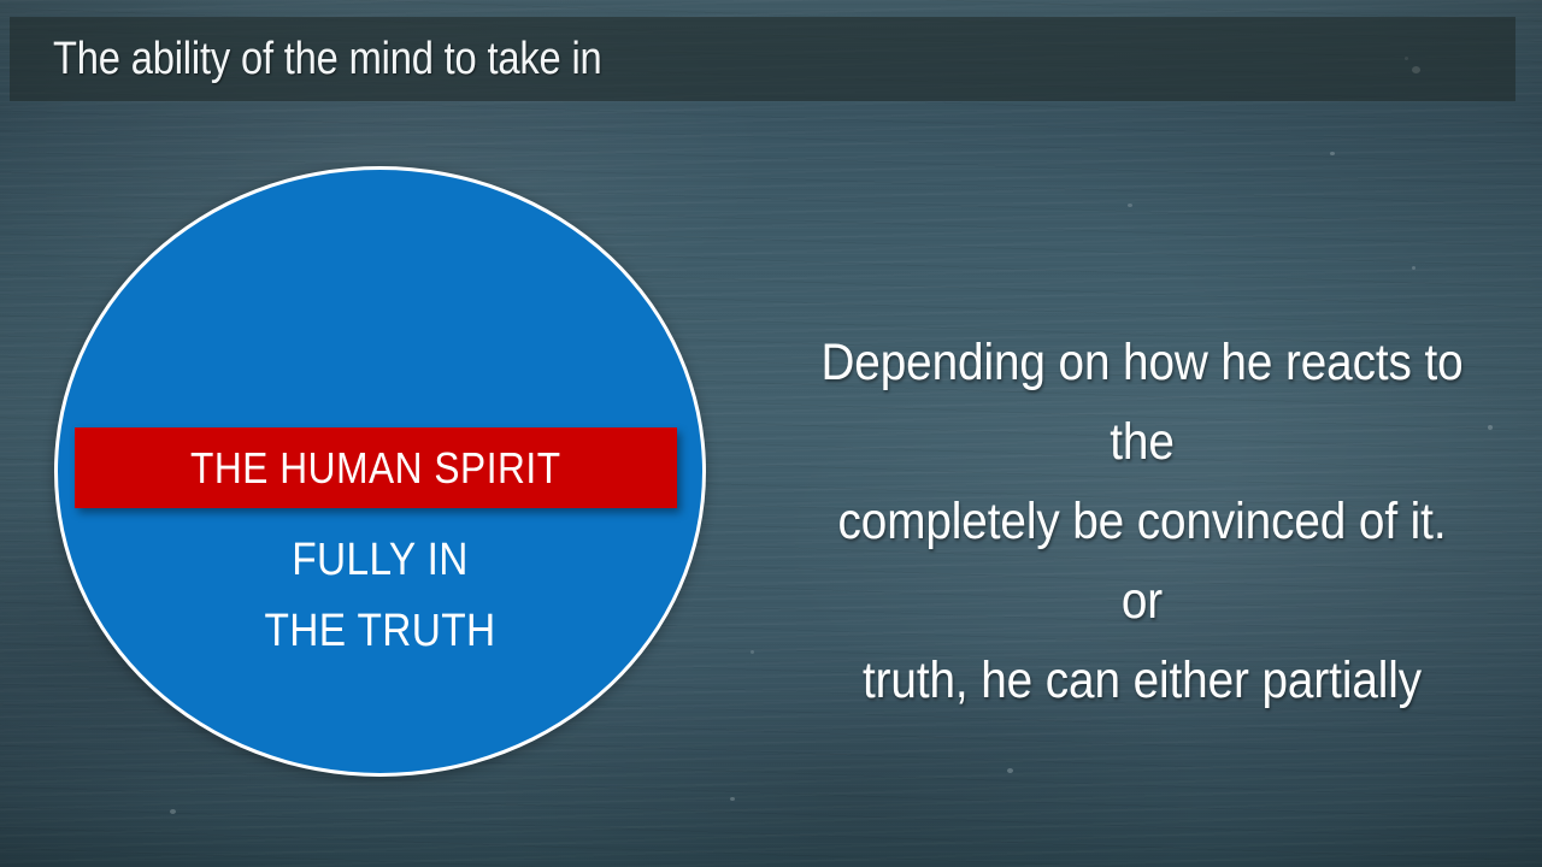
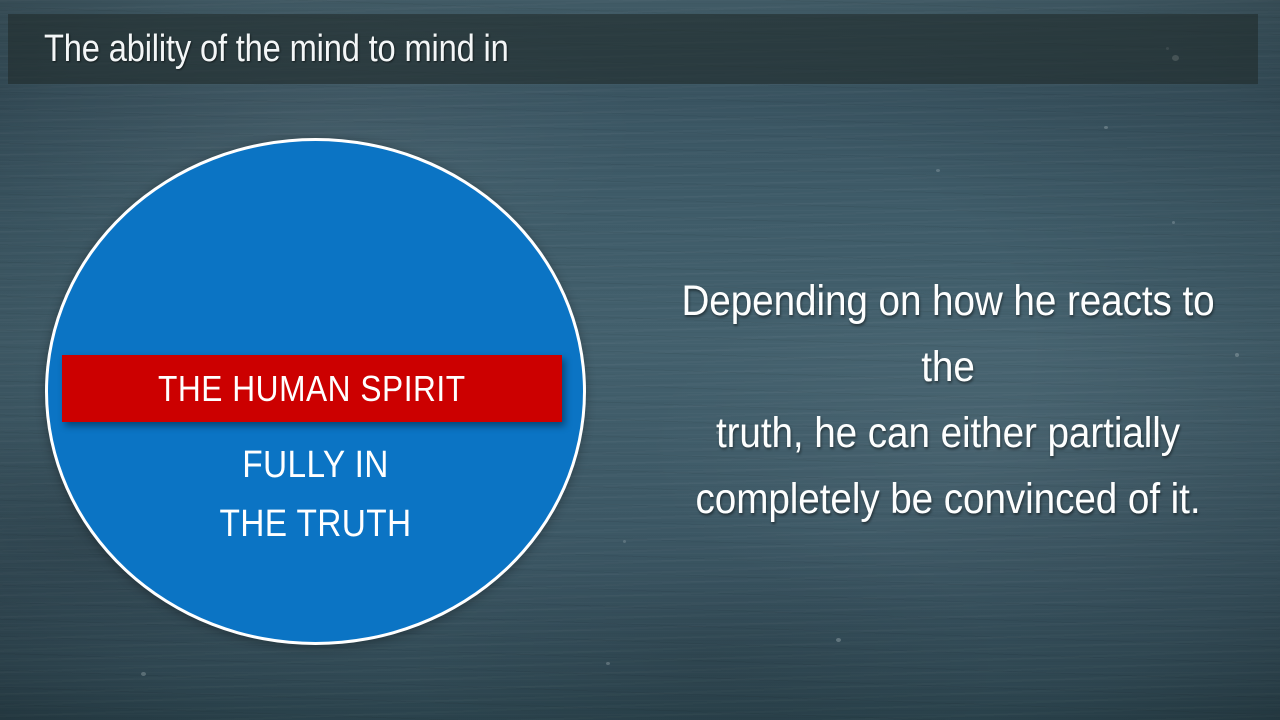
- The ability of the mind to take in
+ The ability of the mind to mind in
  THE HUMAN SPIRIT
  FULLY IN
  THE TRUTH
  Depending on how he reacts to the
- completely be convinced of it.
+ truth, he can either partially
- or
- truth, he can either partially
+ completely be convinced of it.
